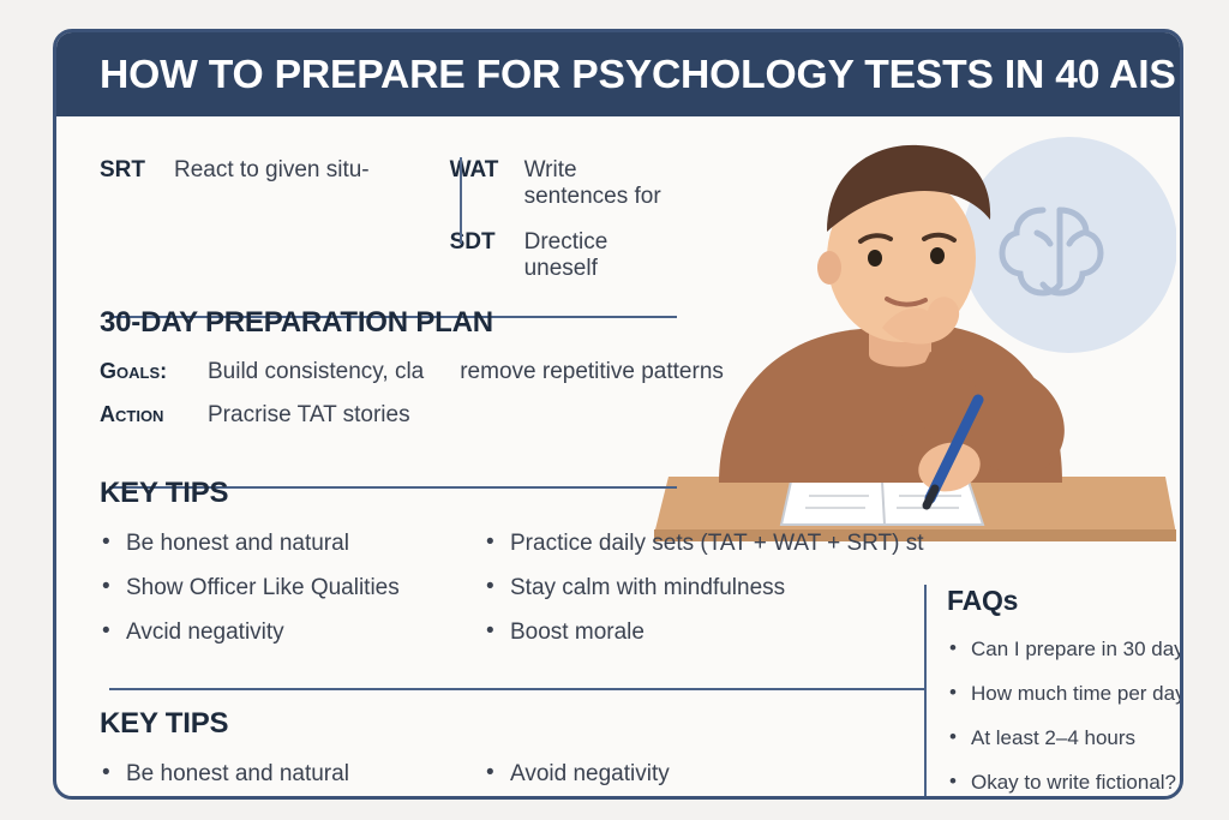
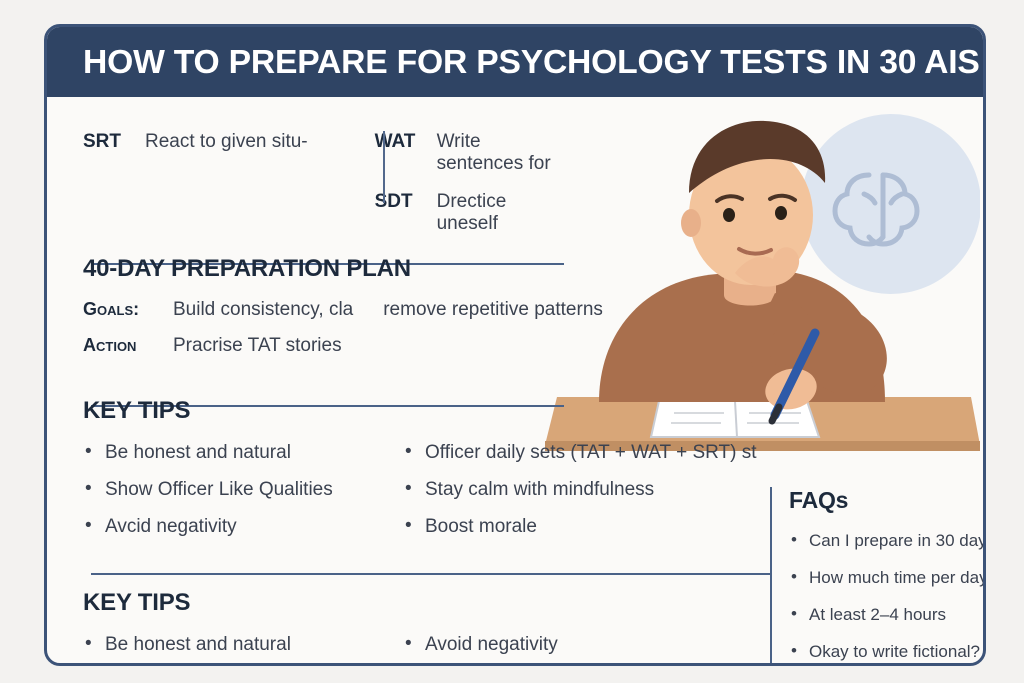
- HOW TO PREPARE FOR PSYCHOLOGY TESTS IN 40 AIS
+ HOW TO PREPARE FOR PSYCHOLOGY TESTS IN 30 AIS
  SRT
  React to given situ-
  Write sentences for
  SDT
  Drectice uneself
- 30-DAY PREPARATION PLAN
+ 40-DAY PREPARATION PLAN
  Goals:
  Build consistency, cla
  remove repetitive patterns
  Action
  Pracrise TAT stories
  KEY TIPS
  Be honest and natural
  Show Officer Like Qualities
  Avcid negativity
- Practice daily sets (TAT + WAT + SRT) st
+ Officer daily sets (TAT + WAT + SRT) st
  Stay calm with mindfulness
  Boost morale
  KEY TIPS
  Be honest and natural
  Avoid negativity
  FAQs
  Can I prepare in 30 day
  How much time per da
  At least 2–4 hours
  Okay to write fictional?
